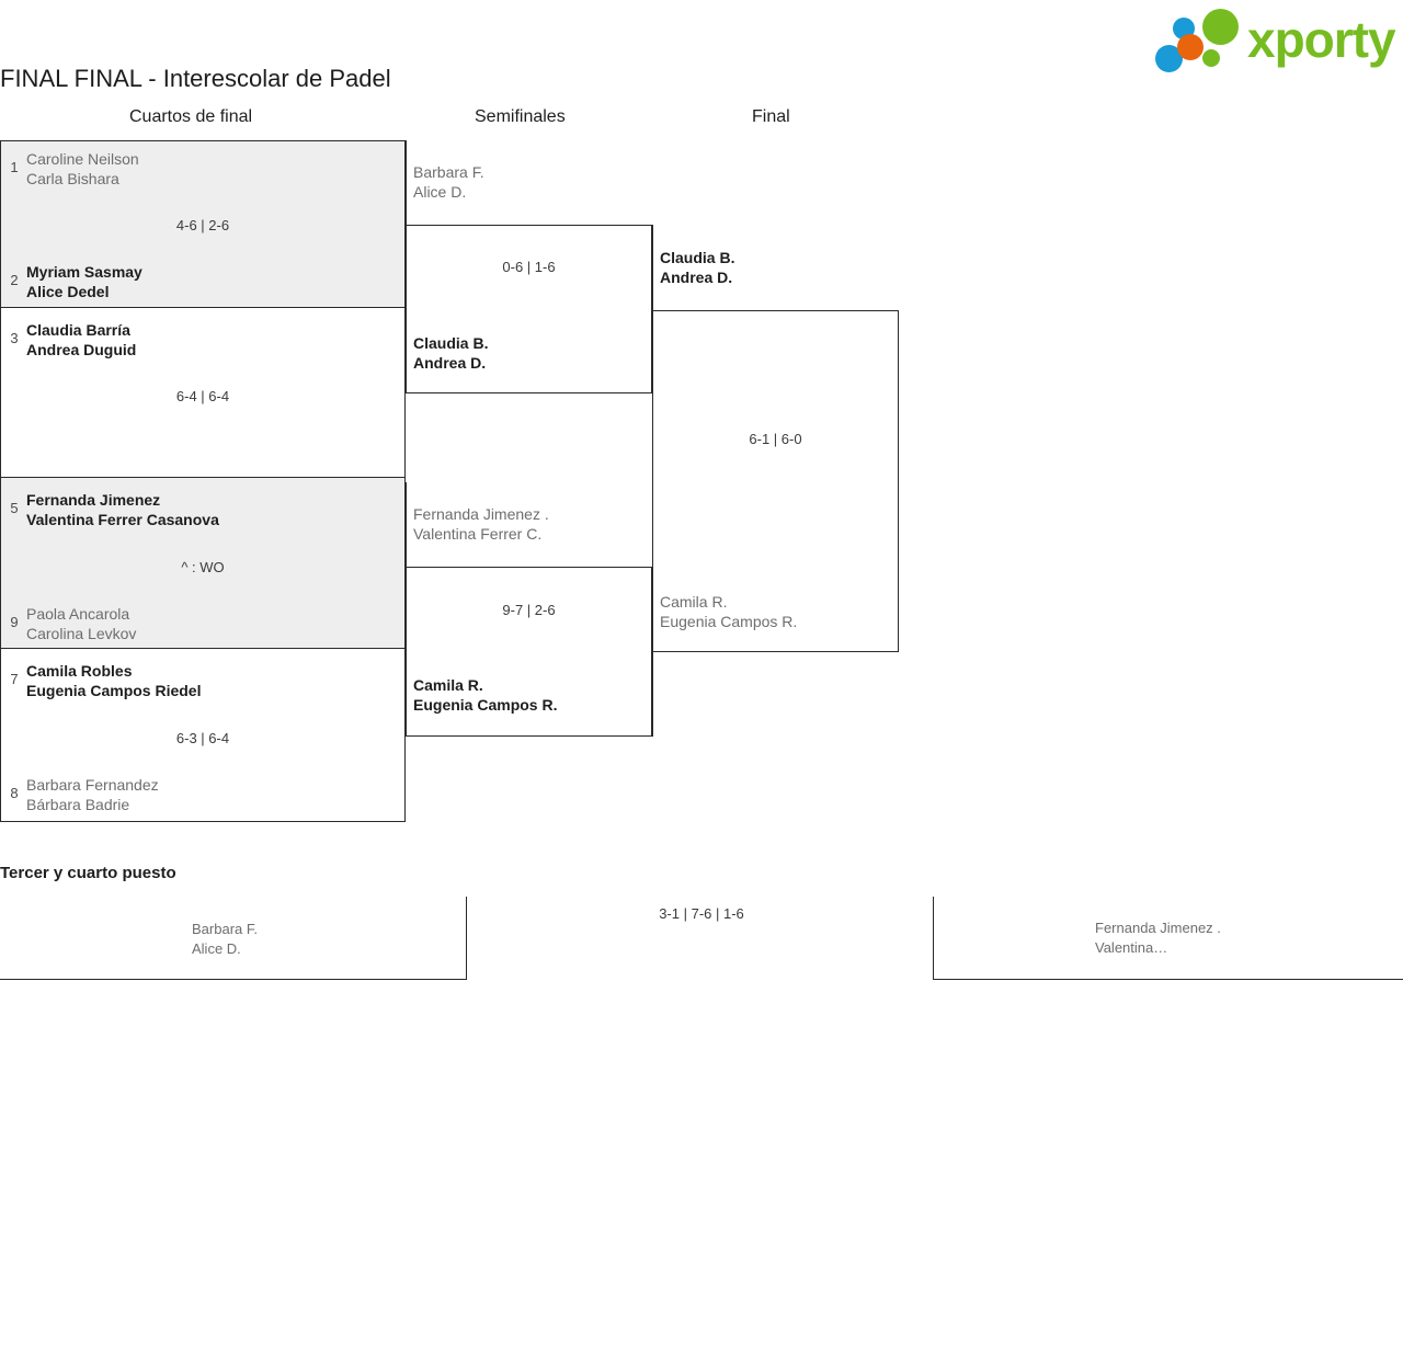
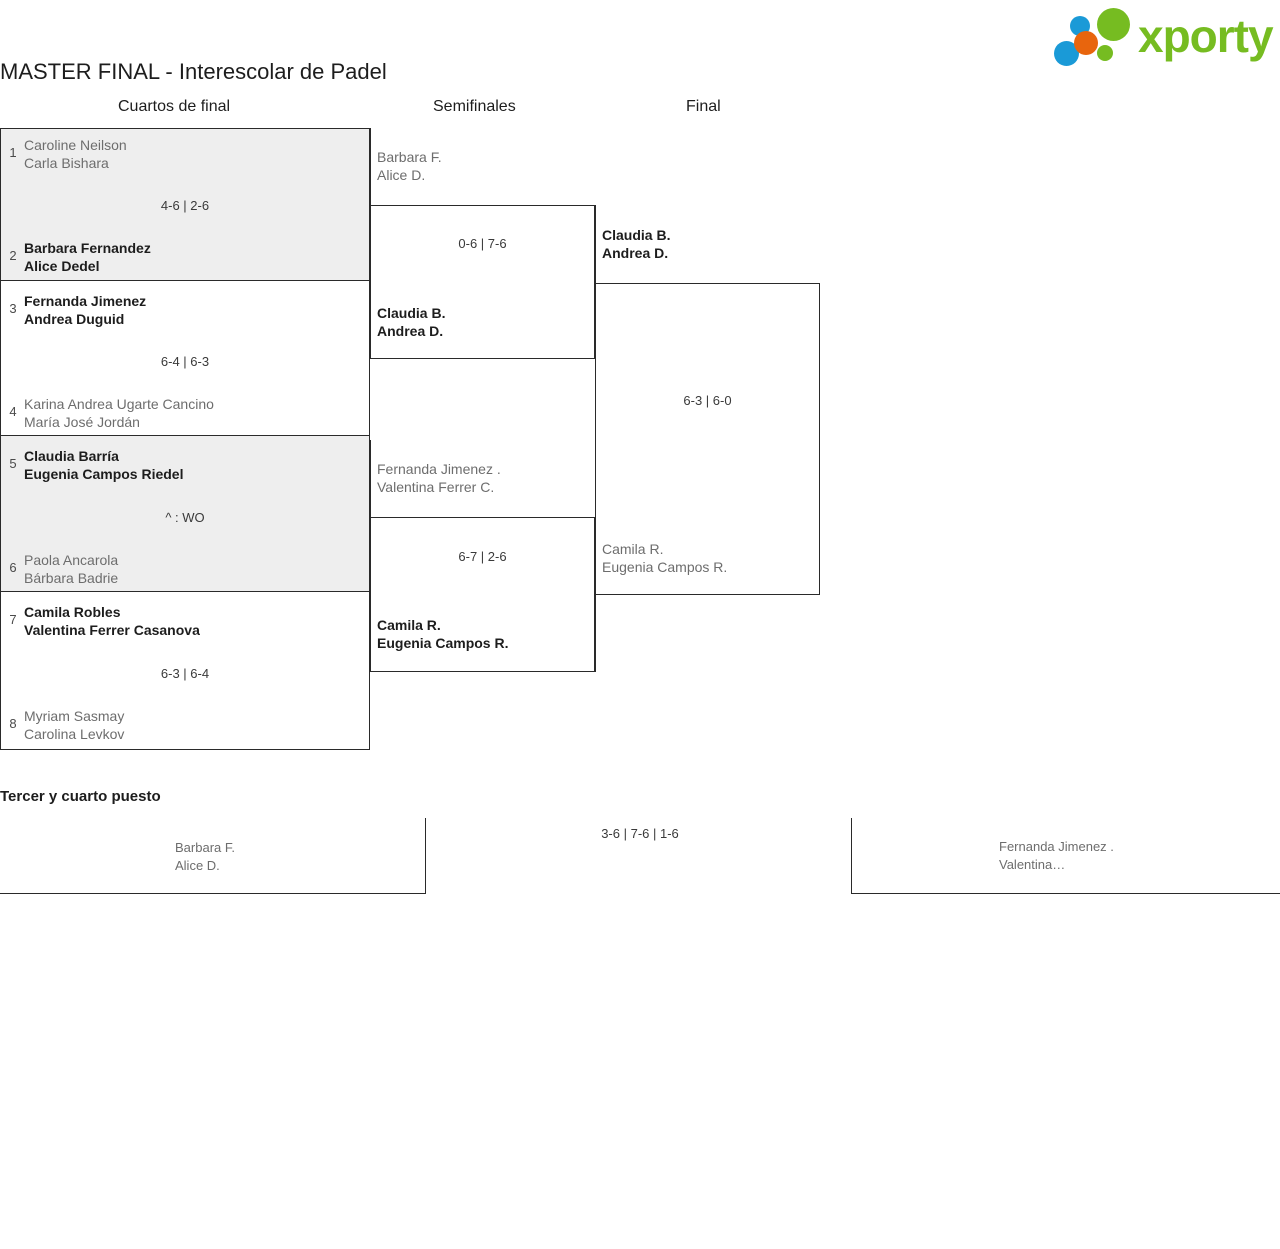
- FINAL FINAL - Interescolar de Padel
+ MASTER FINAL - Interescolar de Padel
  xporty
  Cuartos de final
  Semifinales
  Final
  1
  Caroline Neilson
  Carla Bishara
  4-6 | 2-6
  2
- Myriam Sasmay
+ Barbara Fernandez
  Alice Dedel
  3
- Claudia Barría
+ Fernanda Jimenez
  Andrea Duguid
- 6-4 | 6-4
+ 6-4 | 6-3
+ 4
+ Karina Andrea Ugarte Cancino
+ María José Jordán
  5
- Fernanda Jimenez
+ Claudia Barría
- Valentina Ferrer Casanova
+ Eugenia Campos Riedel
  ^ : WO
- 9
+ 6
  Paola Ancarola
- Carolina Levkov
+ Bárbara Badrie
  7
  Camila Robles
- Eugenia Campos Riedel
+ Valentina Ferrer Casanova
  6-3 | 6-4
  8
- Barbara Fernandez
+ Myriam Sasmay
- Bárbara Badrie
+ Carolina Levkov
  Barbara F.
  Alice D.
- 0-6 | 1-6
+ 0-6 | 7-6
  Claudia B.
  Andrea D.
  Fernanda Jimenez .
  Valentina Ferrer C.
- 9-7 | 2-6
+ 6-7 | 2-6
  Camila R.
  Eugenia Campos R.
  Claudia B.
  Andrea D.
- 6-1 | 6-0
+ 6-3 | 6-0
  Camila R.
  Eugenia Campos R.
  Tercer y cuarto puesto
  Barbara F.
  Alice D.
  Fernanda Jimenez .
  Valentina…
- 3-1 | 7-6 | 1-6
+ 3-6 | 7-6 | 1-6
